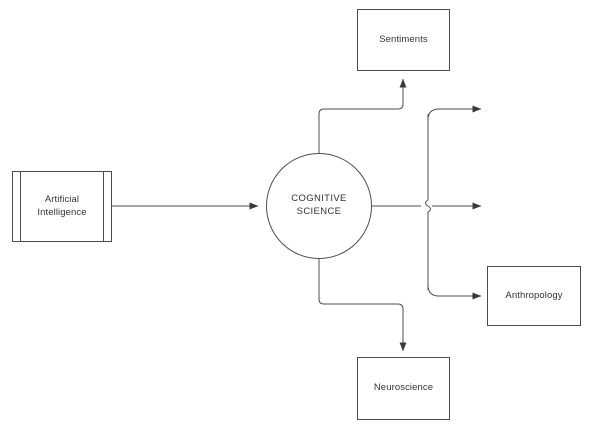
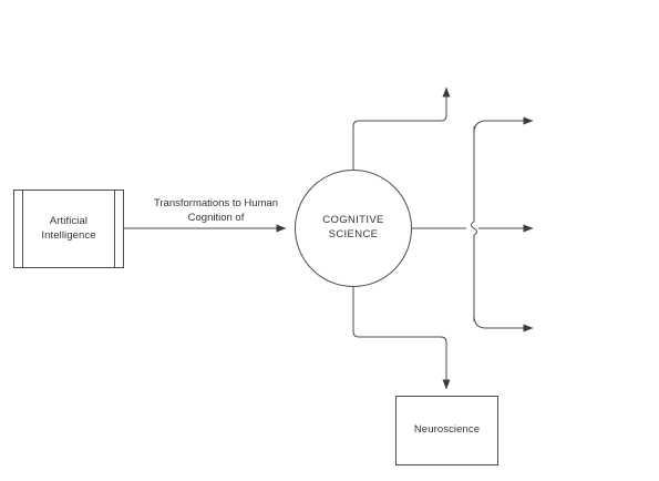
  Artificial
  Intelligence
  COGNITIVE
  SCIENCE
- Sentiments
- Anthropology
  Neuroscience
+ Transformations to Human
+ Cognition of
